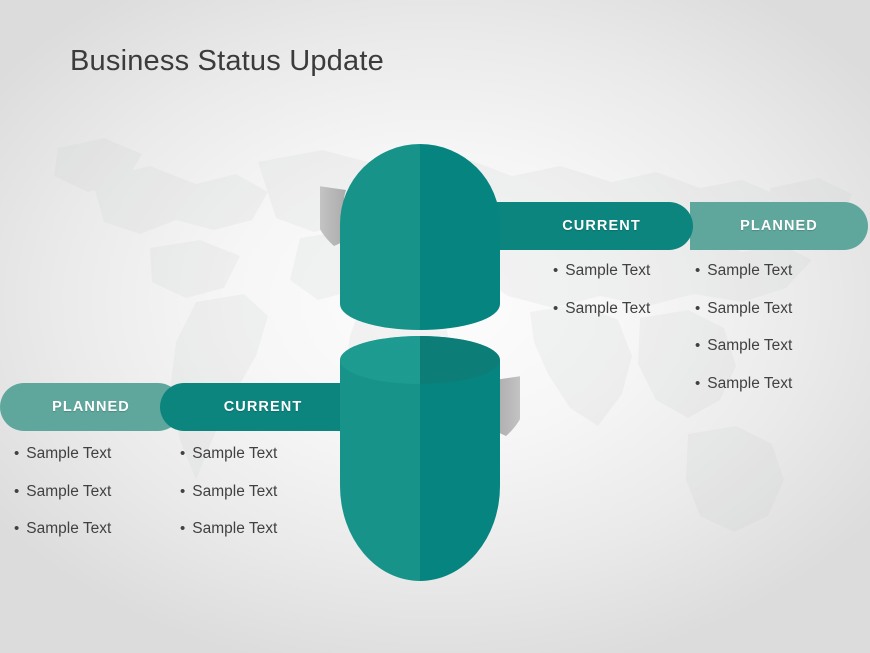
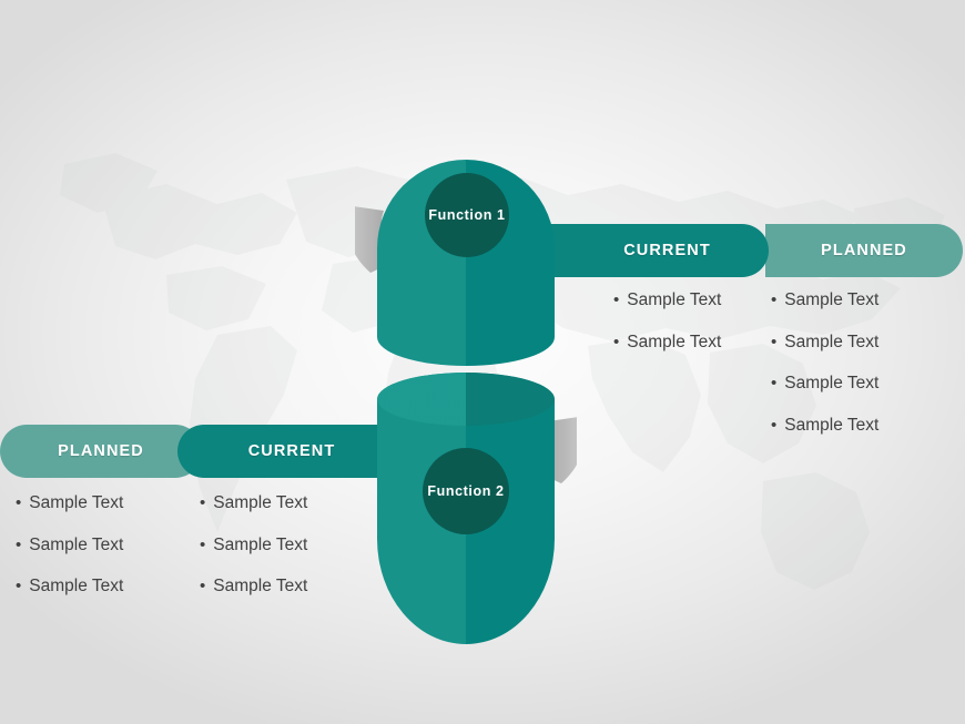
- Business Status Update
  PLANNED
  CURRENT
+ Function 1
  Sample Text
  Sample Text
  Sample Text
  Sample Text
  Sample Text
  Sample Text
  PLANNED
  CURRENT
+ Function 2
  Sample Text
  Sample Text
  Sample Text
  Sample Text
  Sample Text
  Sample Text
